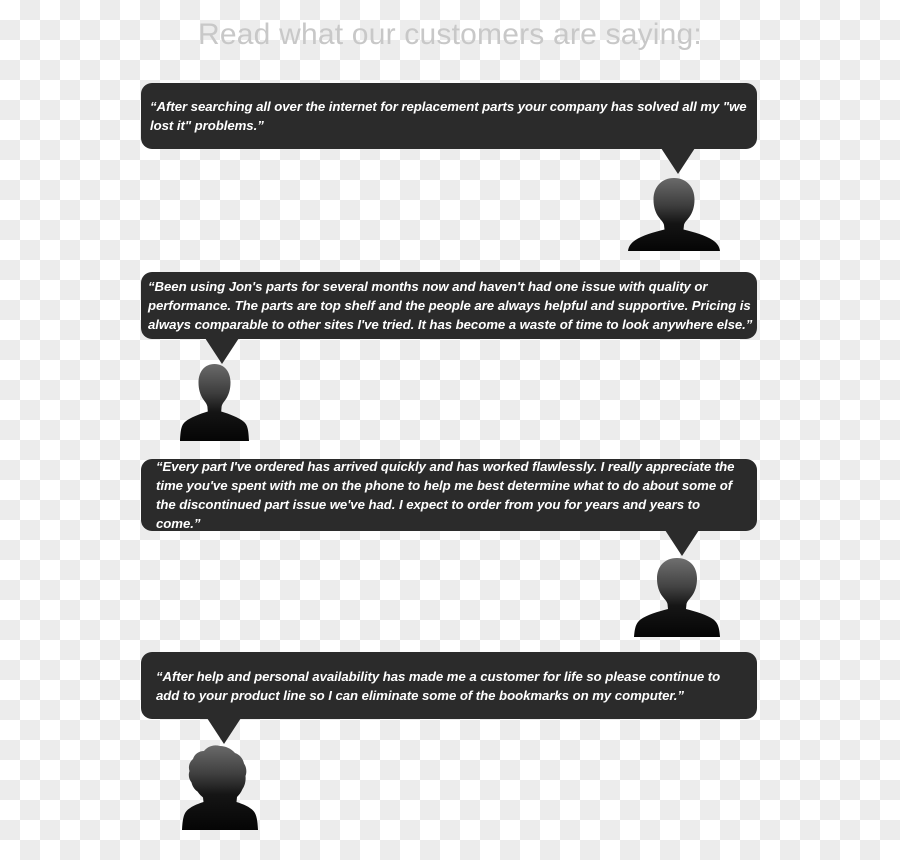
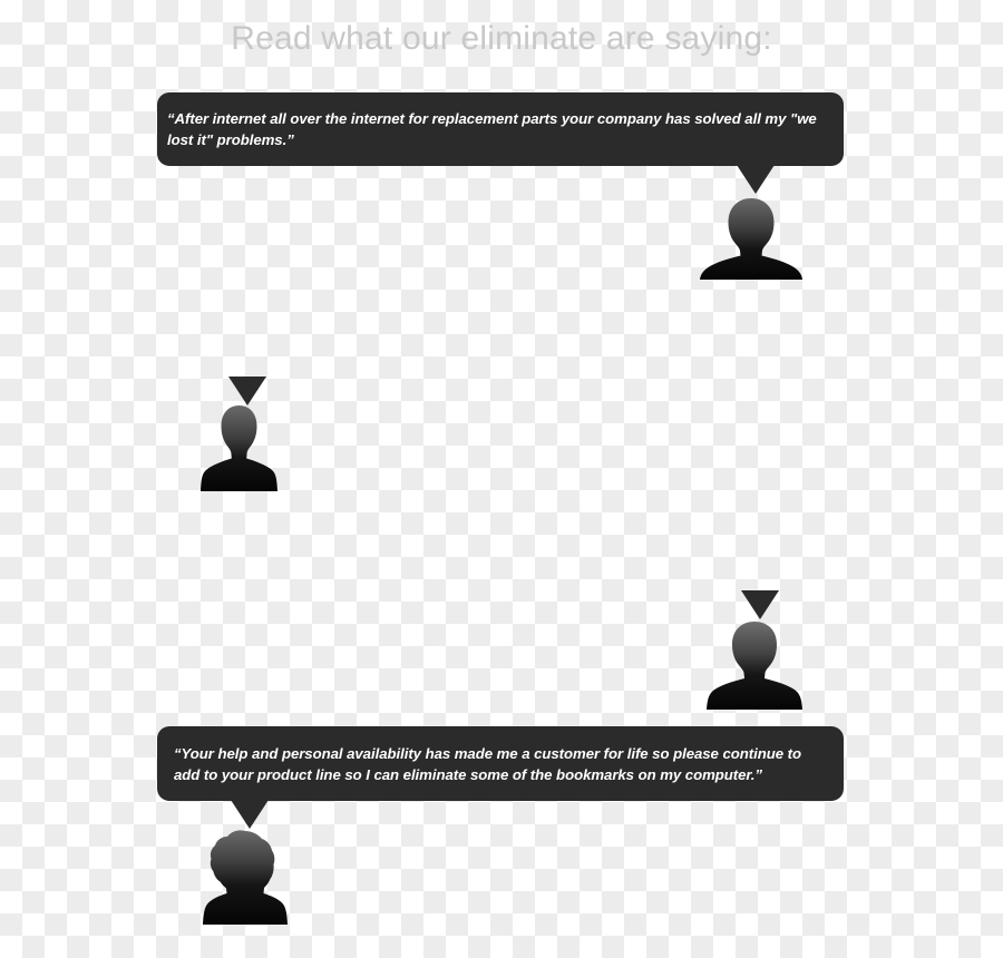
- Read what our customers are saying:
+ Read what our eliminate are saying:
- “After searching all over the internet for replacement parts your company has solved all my "we lost it" problems.”
+ “After internet all over the internet for replacement parts your company has solved all my "we lost it" problems.”
- “Been using Jon's parts for several months now and haven't had one issue with quality or performance. The parts are top shelf and the people are always helpful and supportive. Pricing is always comparable to other sites I've tried. It has become a waste of time to look anywhere else.”
- “Every part I've ordered has arrived quickly and has worked flawlessly. I really appreciate the time you've spent with me on the phone to help me best determine what to do about some of the discontinued part issue we've had. I expect to order from you for years and years to come.”
- “After help and personal availability has made me a customer for life so please continue to add to your product line so I can eliminate some of the bookmarks on my computer.”
+ “Your help and personal availability has made me a customer for life so please continue to add to your product line so I can eliminate some of the bookmarks on my computer.”
